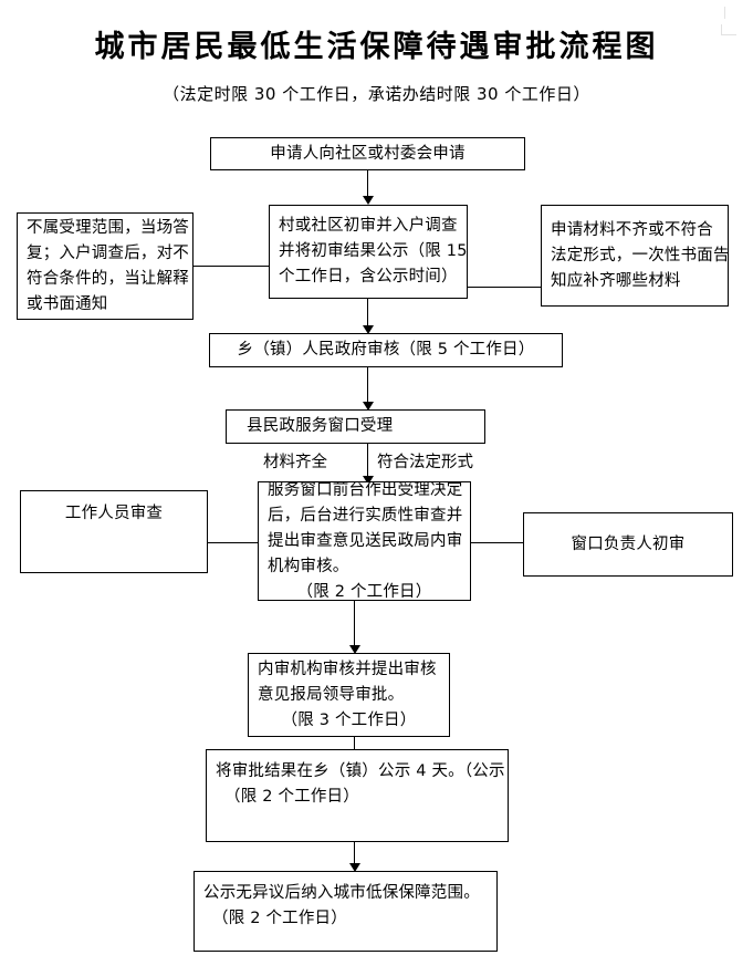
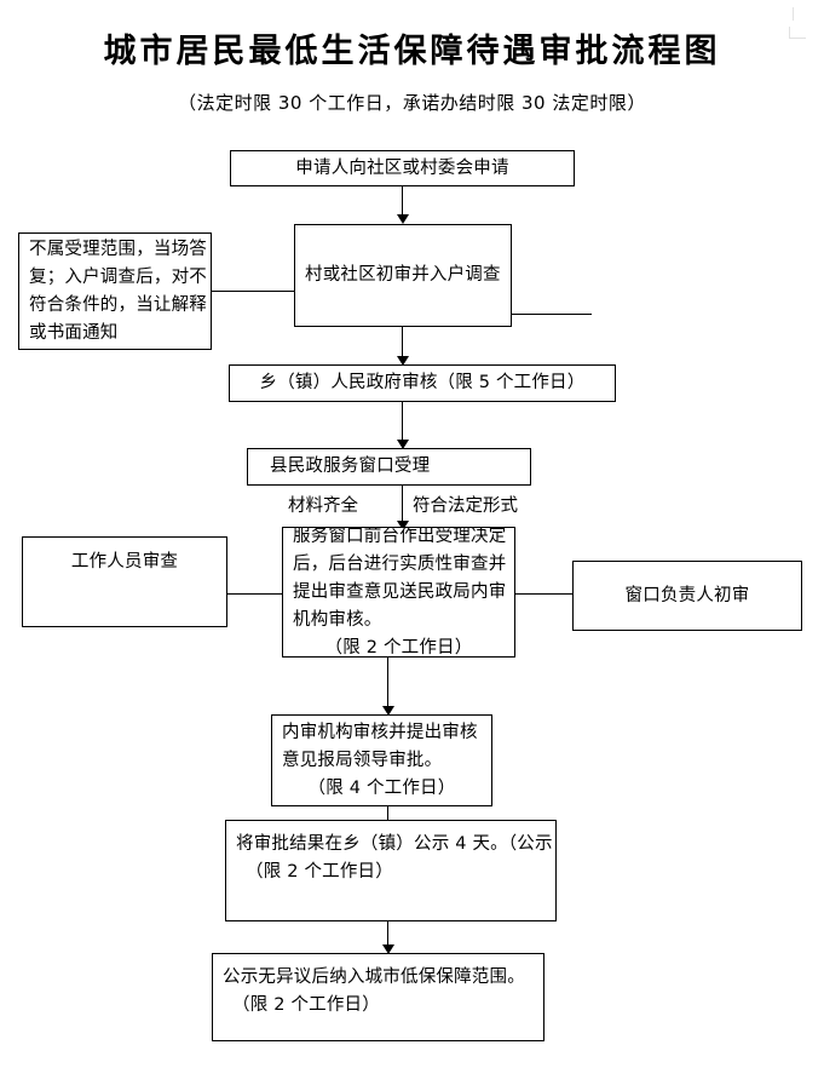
  城市居民最低生活保障待遇审批流程图
- （法定时限 30 个工作日，承诺办结时限 30 个工作日）
+ （法定时限 30 个工作日，承诺办结时限 30 法定时限）
  申请人向社区或村委会申请
  村或社区初审并入户调查
- 并将初审结果公示（限 15
- 个工作日，含公示时间）
  不属受理范围，当场答
  复；入户调查后，对不
  符合条件的，当让解释
  或书面通知
- 申请材料不齐或不符合
- 法定形式，一次性书面告
- 知应补齐哪些材料
  乡（镇）人民政府审核（限 5 个工作日）
  县民政服务窗口受理
  材料齐全
  符合法定形式
  服务窗口前台作出受理决定
  后，后台进行实质性审查并
  提出审查意见送民政局内审
  机构审核。
  （限 2 个工作日）
  工作人员审查
  窗口负责人初审
  内审机构审核并提出审核
  意见报局领导审批。
- （限 3 个工作日）
+ （限 4 个工作日）
  将审批结果在乡（镇）公示 4 天。（公示
  （限 2 个工作日）
  公示无异议后纳入城市低保保障范围。
  （限 2 个工作日）
